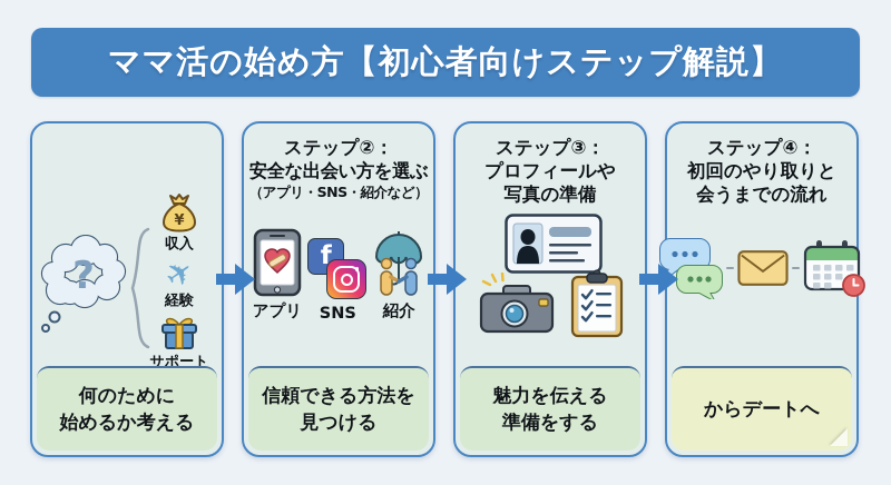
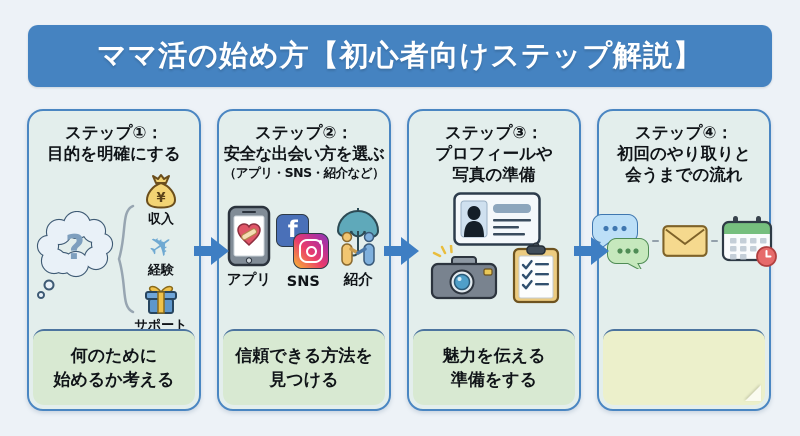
  ママ活の始め方【初心者向けステップ解説】
+ ステップ①：
+ 目的を明確にする
  ?
  ¥
  収入
  経験
  サポート
  何のために
  始めるか考える
  ステップ②：
  安全な出会い方を選ぶ
  （アプリ・SNS・紹介など）
  アプリ
  f
  SNS
  紹介
  信頼できる方法を
  見つける
  ステップ③：
  プロフィールや
  写真の準備
  魅力を伝える
  準備をする
  ステップ④：
  初回のやり取りと
  会うまでの流れ
- からデートへ
